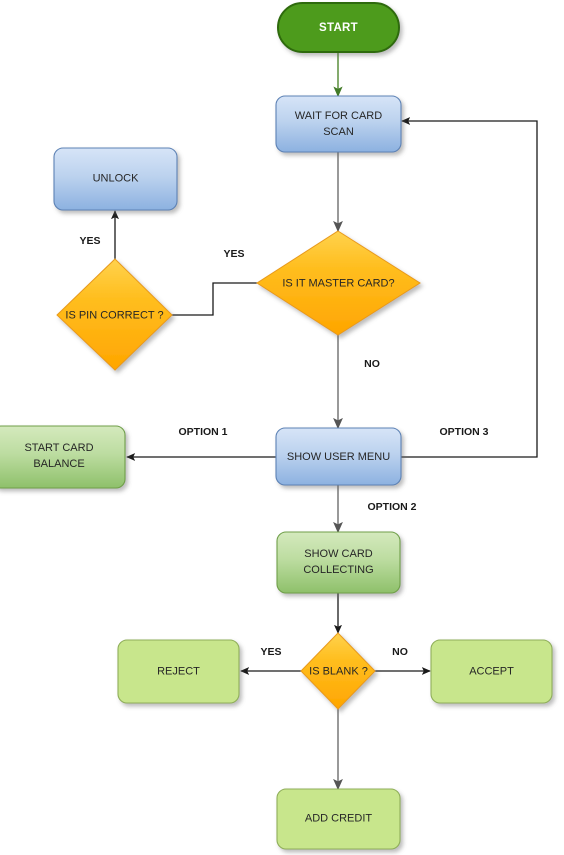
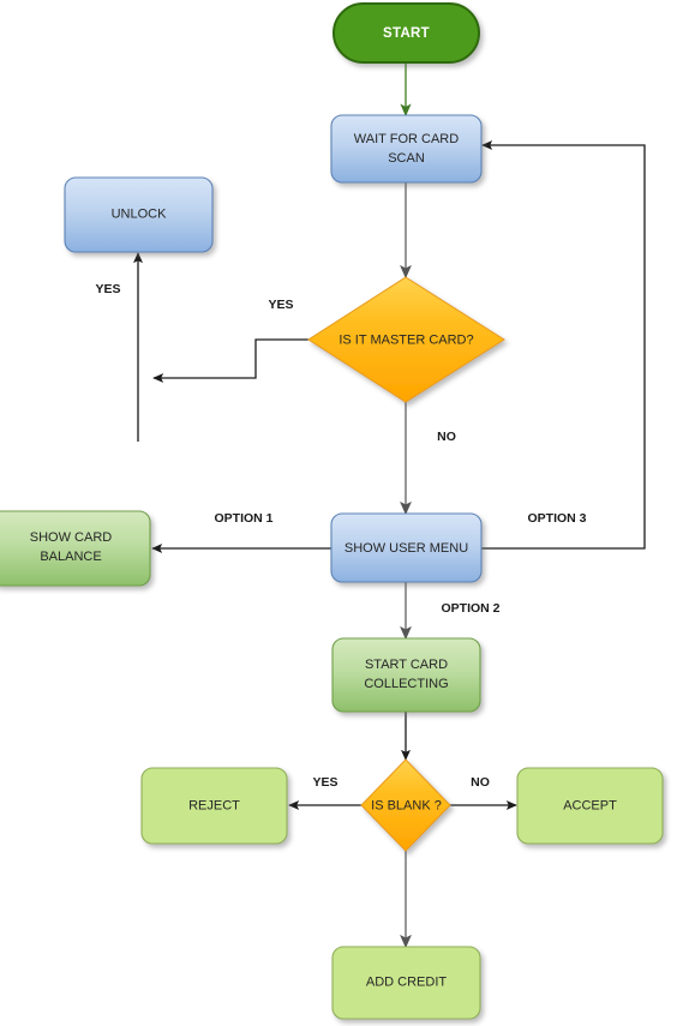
  START
  WAIT FOR CARD
  SCAN
  IS IT MASTER CARD?
  UNLOCK
- IS PIN CORRECT ?
  SHOW USER MENU
- START CARD
+ SHOW CARD
  BALANCE
- SHOW CARD
+ START CARD
  COLLECTING
  IS BLANK ?
  REJECT
  ACCEPT
  ADD CREDIT
  YES
  NO
  YES
  OPTION 1
  OPTION 2
  OPTION 3
  YES
  NO
